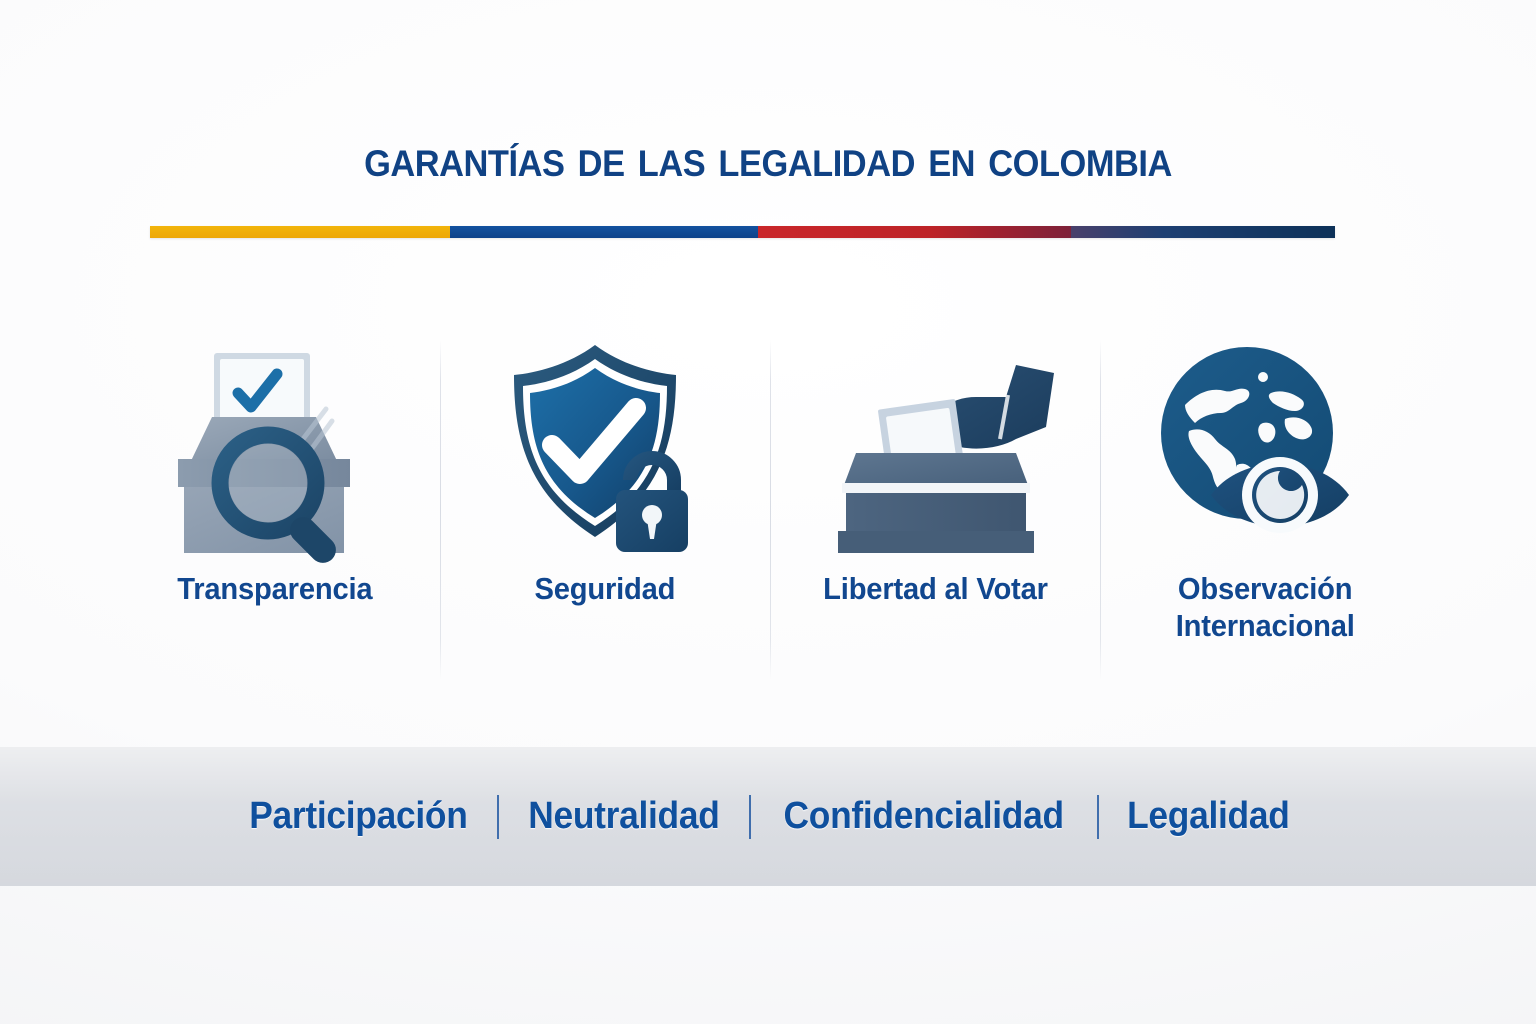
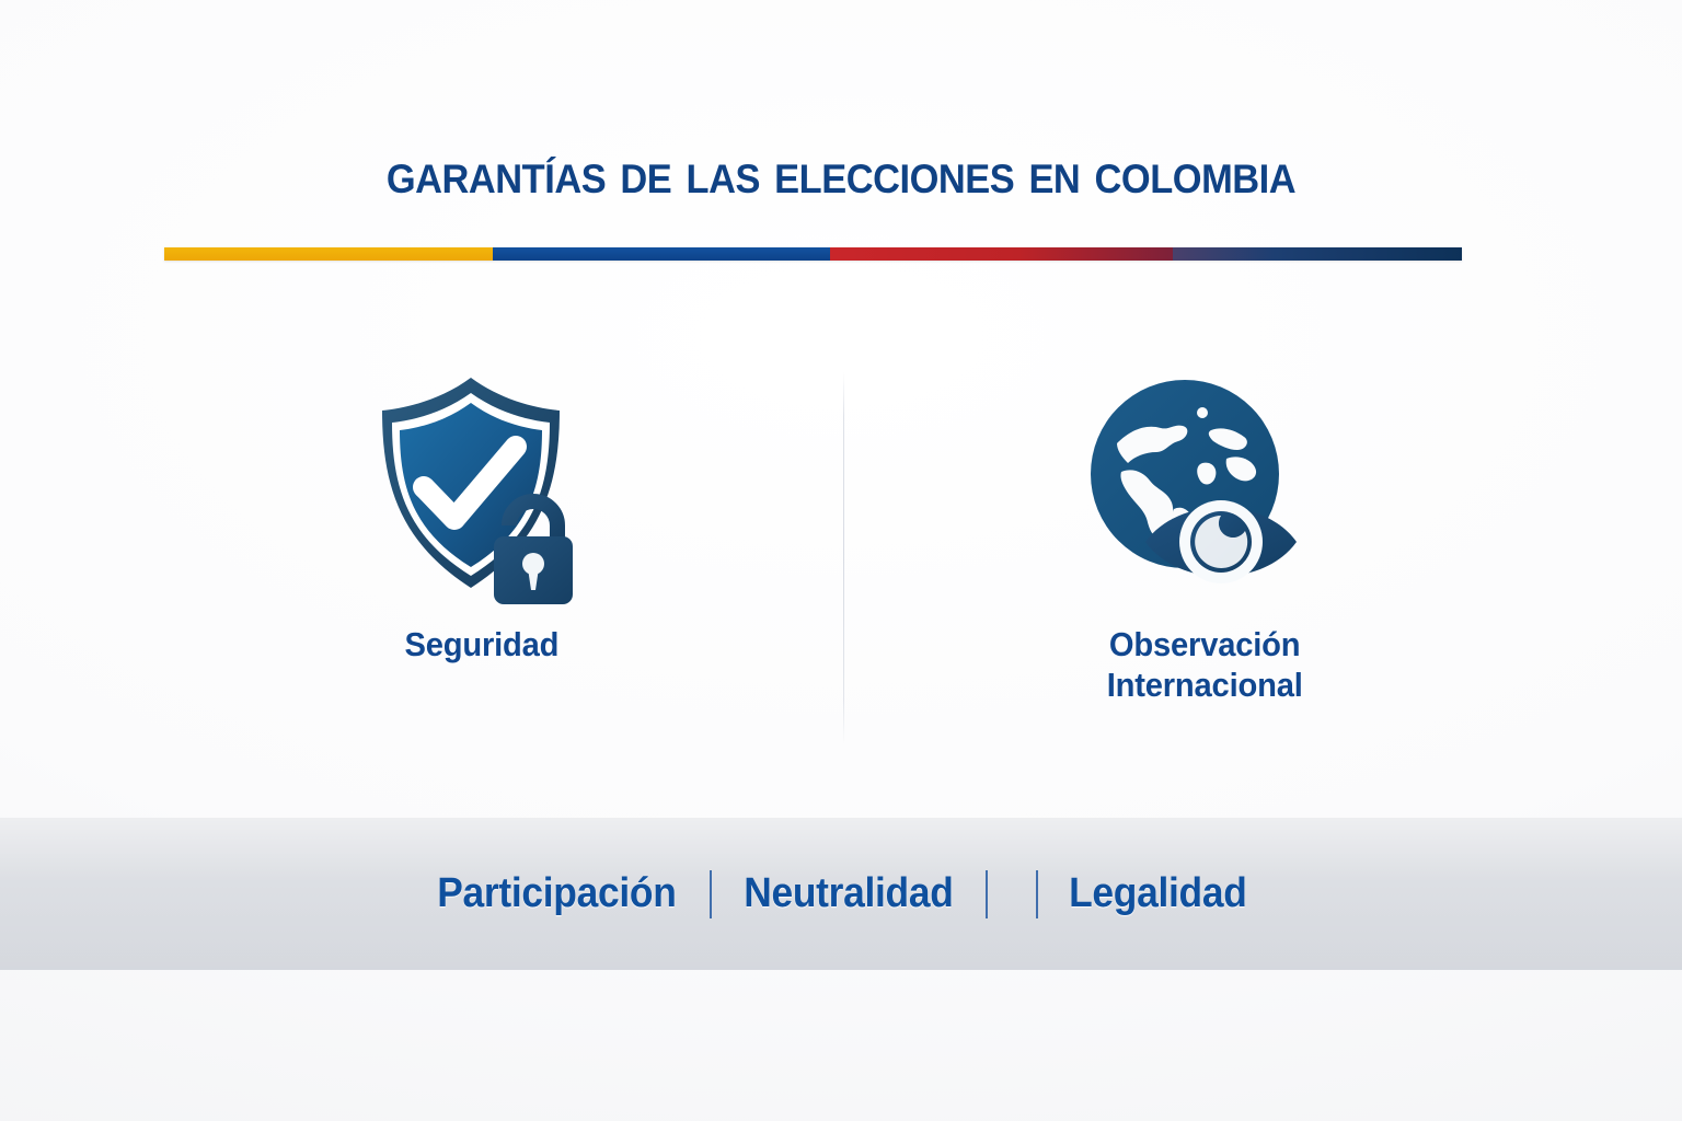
- garantías de las legalidad en colombia
+ garantías de las elecciones en colombia
- Transparencia
  Seguridad
- Libertad al Votar
  Observación
  Internacional
  Participación
  Neutralidad
- Confidencialidad
  Legalidad
